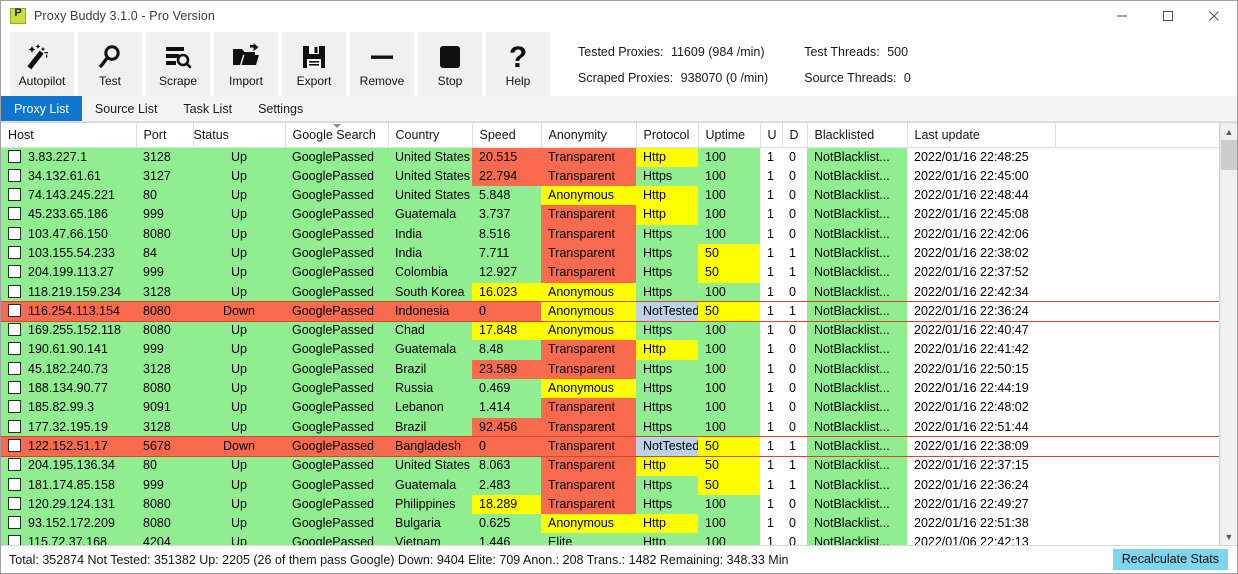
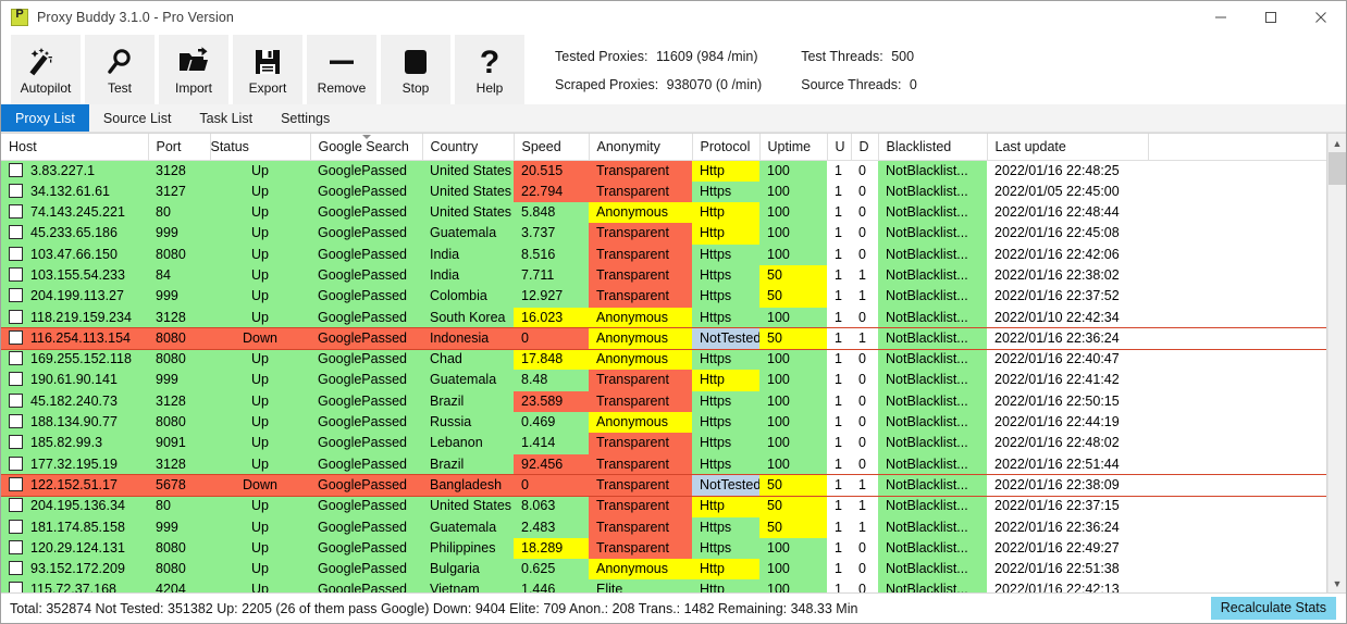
  Proxy Buddy 3.1.0 - Pro Version
  Autopilot
  Test
- Scrape
  Import
  Export
  Remove
  Stop
  ?
  Help
  Tested Proxies: 11609 (984 /min)
  Scraped Proxies: 938070 (0 /min)
  Test Threads: 500
  Source Threads: 0
  Proxy List
  Source List
  Task List
  Settings
  Host	Port	Status	Google Search	Country	Speed	Anonymity	Protocol	Uptime	U	D	Blacklisted	Last update
  3.83.227.1	3128	Up	GooglePassed	United States	20.515	Transparent	Http	100	1	0	NotBlacklist...	2022/01/16 22:48:25
- 34.132.61.61	3127	Up	GooglePassed	United States	22.794	Transparent	Https	100	1	0	NotBlacklist...	2022/01/16 22:45:00
+ 34.132.61.61	3127	Up	GooglePassed	United States	22.794	Transparent	Https	100	1	0	NotBlacklist...	2022/01/05 22:45:00
  74.143.245.221	80	Up	GooglePassed	United States	5.848	Anonymous	Http	100	1	0	NotBlacklist...	2022/01/16 22:48:44
  45.233.65.186	999	Up	GooglePassed	Guatemala	3.737	Transparent	Http	100	1	0	NotBlacklist...	2022/01/16 22:45:08
  103.47.66.150	8080	Up	GooglePassed	India	8.516	Transparent	Https	100	1	0	NotBlacklist...	2022/01/16 22:42:06
  103.155.54.233	84	Up	GooglePassed	India	7.711	Transparent	Https	50	1	1	NotBlacklist...	2022/01/16 22:38:02
  204.199.113.27	999	Up	GooglePassed	Colombia	12.927	Transparent	Https	50	1	1	NotBlacklist...	2022/01/16 22:37:52
- 118.219.159.234	3128	Up	GooglePassed	South Korea	16.023	Anonymous	Https	100	1	0	NotBlacklist...	2022/01/16 22:42:34
+ 118.219.159.234	3128	Up	GooglePassed	South Korea	16.023	Anonymous	Https	100	1	0	NotBlacklist...	2022/01/10 22:42:34
  116.254.113.154	8080	Down	GooglePassed	Indonesia	0	Anonymous	NotTested	50	1	1	NotBlacklist...	2022/01/16 22:36:24
  169.255.152.118	8080	Up	GooglePassed	Chad	17.848	Anonymous	Https	100	1	0	NotBlacklist...	2022/01/16 22:40:47
  190.61.90.141	999	Up	GooglePassed	Guatemala	8.48	Transparent	Http	100	1	0	NotBlacklist...	2022/01/16 22:41:42
  45.182.240.73	3128	Up	GooglePassed	Brazil	23.589	Transparent	Https	100	1	0	NotBlacklist...	2022/01/16 22:50:15
  188.134.90.77	8080	Up	GooglePassed	Russia	0.469	Anonymous	Https	100	1	0	NotBlacklist...	2022/01/16 22:44:19
  185.82.99.3	9091	Up	GooglePassed	Lebanon	1.414	Transparent	Https	100	1	0	NotBlacklist...	2022/01/16 22:48:02
  177.32.195.19	3128	Up	GooglePassed	Brazil	92.456	Transparent	Https	100	1	0	NotBlacklist...	2022/01/16 22:51:44
  122.152.51.17	5678	Down	GooglePassed	Bangladesh	0	Transparent	NotTested	50	1	1	NotBlacklist...	2022/01/16 22:38:09
  204.195.136.34	80	Up	GooglePassed	United States	8.063	Transparent	Http	50	1	1	NotBlacklist...	2022/01/16 22:37:15
  181.174.85.158	999	Up	GooglePassed	Guatemala	2.483	Transparent	Https	50	1	1	NotBlacklist...	2022/01/16 22:36:24
  120.29.124.131	8080	Up	GooglePassed	Philippines	18.289	Transparent	Https	100	1	0	NotBlacklist...	2022/01/16 22:49:27
  93.152.172.209	8080	Up	GooglePassed	Bulgaria	0.625	Anonymous	Http	100	1	0	NotBlacklist...	2022/01/16 22:51:38
- 115.72.37.168	4204	Up	GooglePassed	Vietnam	1.446	Elite	Http	100	1	0	NotBlacklist...	2022/01/06 22:42:13
+ 115.72.37.168	4204	Up	GooglePassed	Vietnam	1.446	Elite	Http	100	1	0	NotBlacklist...	2022/01/16 22:42:13
  ▲
  ▼
  Total: 352874 Not Tested: 351382 Up: 2205 (26 of them pass Google) Down: 9404 Elite: 709 Anon.: 208 Trans.: 1482 Remaining: 348.33 Min
  Recalculate Stats
